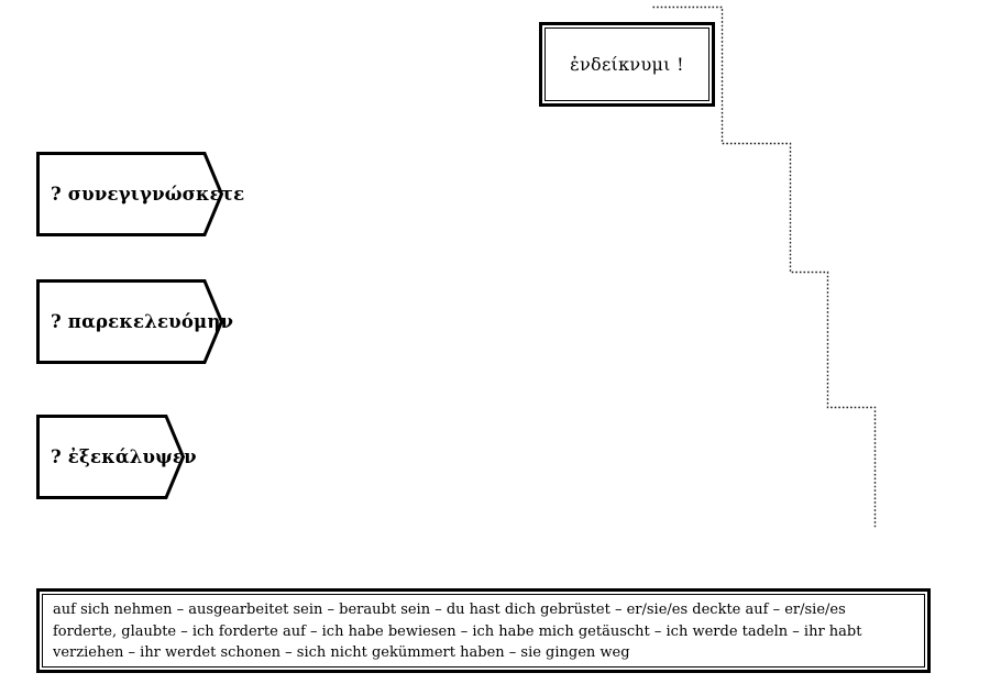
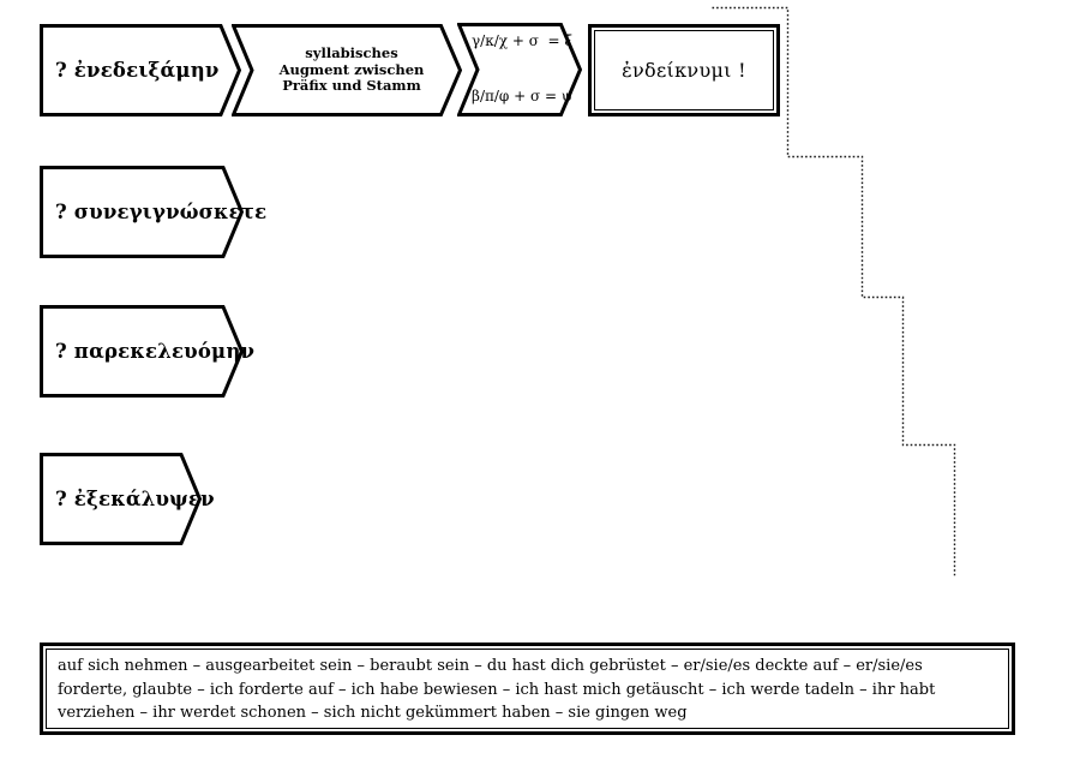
+ ? ἐνεδειξάμην
+ syllabisches
+ Augment zwischen
+ Präfix und Stamm
+ γ/κ/χ + σ = ξ
+ β/π/φ + σ = ψ
  ἐνδείκνυμι !
  ? συνεγιγνώσκετε
  ? παρεκελευόμην
  ? ἐξεκάλυψεν
- auf sich nehmen – ausgearbeitet sein – beraubt sein – du hast dich gebrüstet – er/sie/es deckte auf – er/sie/es forderte, glaubte – ich forderte auf – ich habe bewiesen – ich habe mich getäuscht – ich werde tadeln – ihr habt verziehen – ihr werdet schonen – sich nicht gekümmert haben – sie gingen weg
+ auf sich nehmen – ausgearbeitet sein – beraubt sein – du hast dich gebrüstet – er/sie/es deckte auf – er/sie/es forderte, glaubte – ich forderte auf – ich habe bewiesen – ich hast mich getäuscht – ich werde tadeln – ihr habt verziehen – ihr werdet schonen – sich nicht gekümmert haben – sie gingen weg
